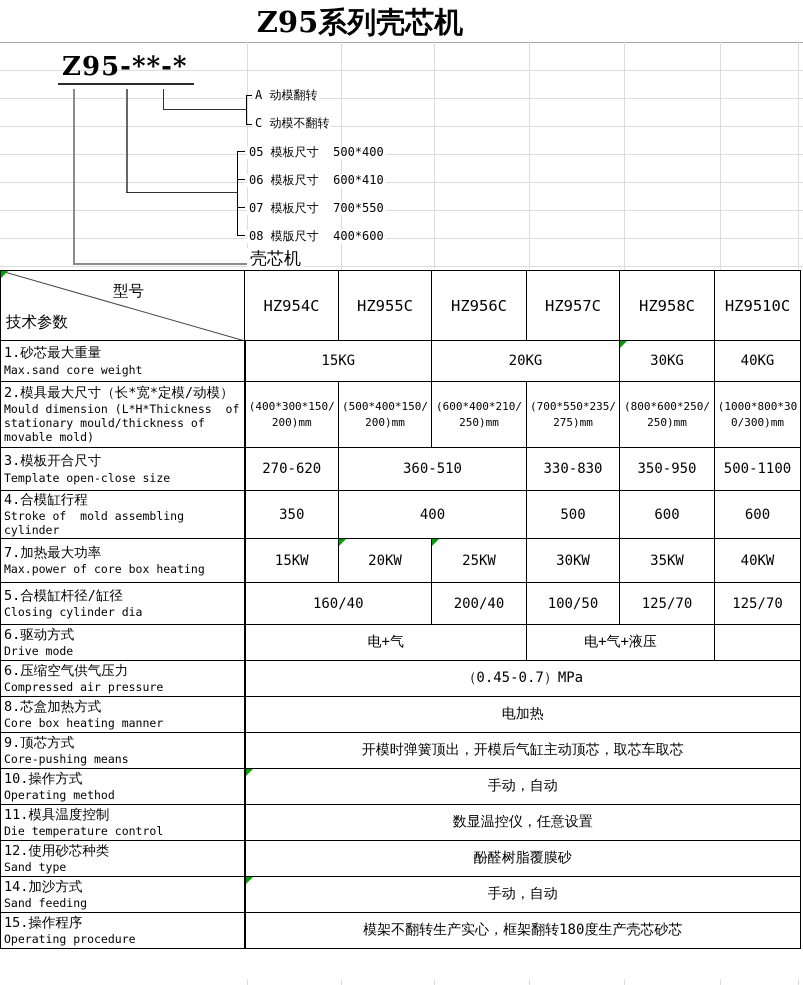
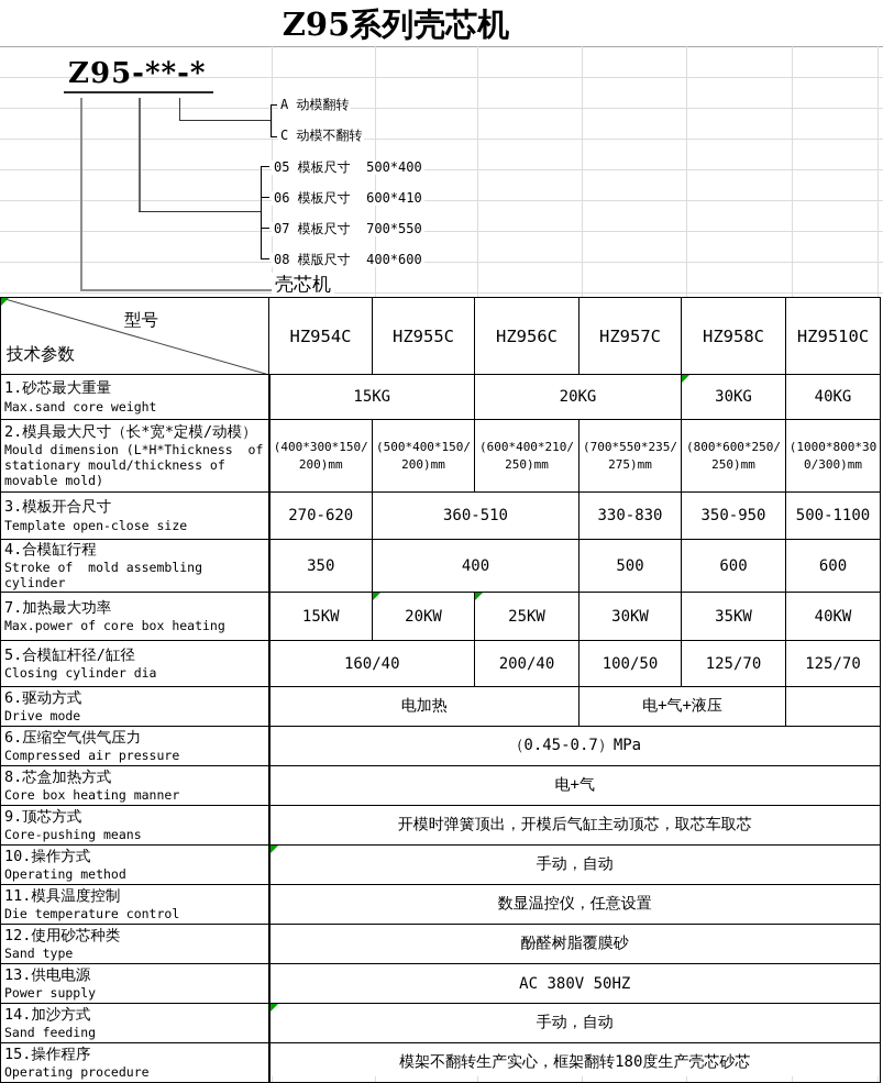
  Z95系列壳芯机
  Z95-**-*
  A 动模翻转
  C 动模不翻转
  05 模板尺寸 500*400
  06 模板尺寸 600*410
  07 模板尺寸 700*550
  08 模版尺寸 400*600
  壳芯机
  型号 技术参数	HZ954C	HZ955C	HZ956C	HZ957C	HZ958C	HZ9510C
  1.砂芯最大重量Max.sand core weight	15KG	20KG	30KG	40KG
  2.模具最大尺寸（长*宽*定模/动模）Mould dimension (L*H*Thickness of stationary mould/thickness of movable mold)	(400*300*150/200)mm	(500*400*150/200)mm	(600*400*210/250)mm	(700*550*235/275)mm	(800*600*250/250)mm	(1000*800*300/300)mm
  3.模板开合尺寸Template open-close size	270-620	360-510	330-830	350-950	500-1100
  4.合模缸行程Stroke of mold assembling cylinder	350	400	500	600	600
  7.加热最大功率Max.power of core box heating	15KW	20KW	25KW	30KW	35KW	40KW
  5.合模缸杆径/缸径Closing cylinder dia	160/40	200/40	100/50	125/70	125/70
- 6.驱动方式Drive mode	电+气	电+气+液压
+ 6.驱动方式Drive mode	电加热	电+气+液压
  6.压缩空气供气压力Compressed air pressure	（0.45-0.7）MPa
- 8.芯盒加热方式Core box heating manner	电加热
+ 8.芯盒加热方式Core box heating manner	电+气
  9.顶芯方式Core-pushing means	开模时弹簧顶出，开模后气缸主动顶芯，取芯车取芯
  10.操作方式Operating method	手动，自动
  11.模具温度控制Die temperature control	数显温控仪，任意设置
  12.使用砂芯种类Sand type	酚醛树脂覆膜砂
+ 13.供电电源Power supply	AC 380V 50HZ
  14.加沙方式Sand feeding	手动，自动
  15.操作程序Operating procedure	模架不翻转生产实心，框架翻转180度生产壳芯砂芯
